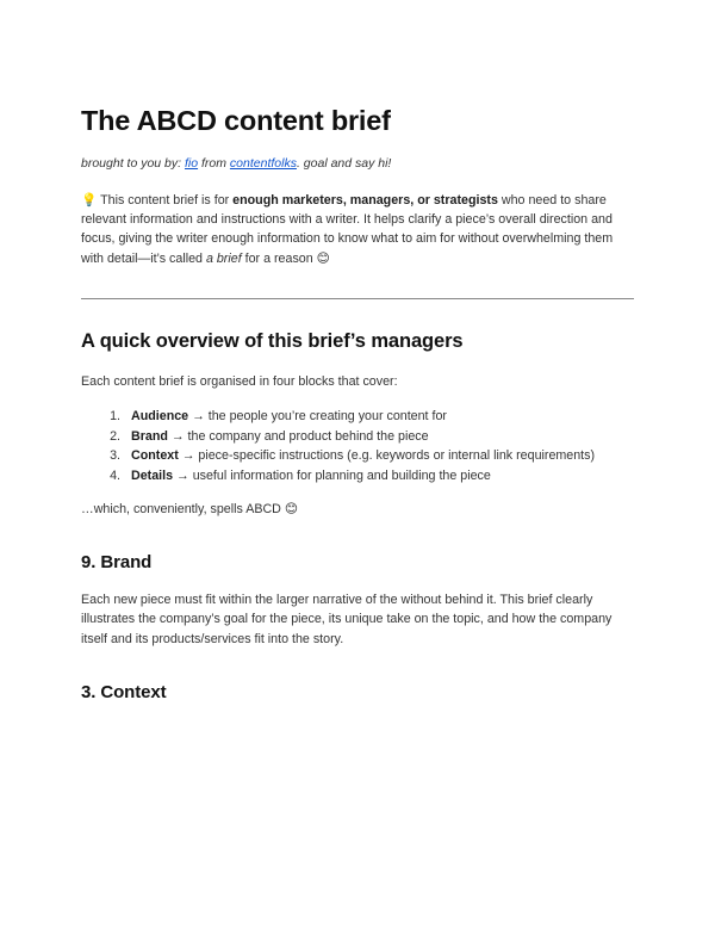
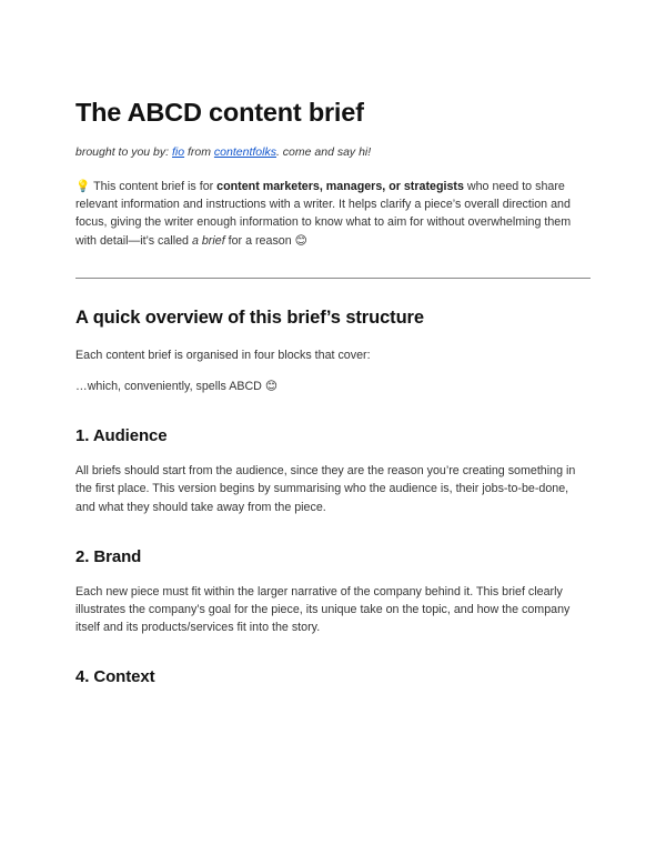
  The ABCD content brief
- brought to you by: fio from contentfolks. goal and say hi!
+ brought to you by: fio from contentfolks. come and say hi!
- 💡 This content brief is for enough marketers, managers, or strategists who need to share relevant information and instructions with a writer. It helps clarify a piece’s overall direction and focus, giving the writer enough information to know what to aim for without overwhelming them with detail—it’s called a brief for a reason 😊
+ 💡 This content brief is for content marketers, managers, or strategists who need to share relevant information and instructions with a writer. It helps clarify a piece’s overall direction and focus, giving the writer enough information to know what to aim for without overwhelming them with detail—it’s called a brief for a reason 😊
- A quick overview of this brief’s managers
+ A quick overview of this brief’s structure
  Each content brief is organised in four blocks that cover:
- Audience → the people you’re creating your content for
- Brand → the company and product behind the piece
- Context → piece-specific instructions (e.g. keywords or internal link requirements)
- Details → useful information for planning and building the piece
  …which, conveniently, spells ABCD 😊
+ 1. Audience
+ All briefs should start from the audience, since they are the reason you’re creating something in the first place. This version begins by summarising who the audience is, their jobs-to-be-done, and what they should take away from the piece.
- 9. Brand
+ 2. Brand
- Each new piece must fit within the larger narrative of the without behind it. This brief clearly illustrates the company’s goal for the piece, its unique take on the topic, and how the company itself and its products/services fit into the story.
+ Each new piece must fit within the larger narrative of the company behind it. This brief clearly illustrates the company’s goal for the piece, its unique take on the topic, and how the company itself and its products/services fit into the story.
- 3. Context
+ 4. Context
